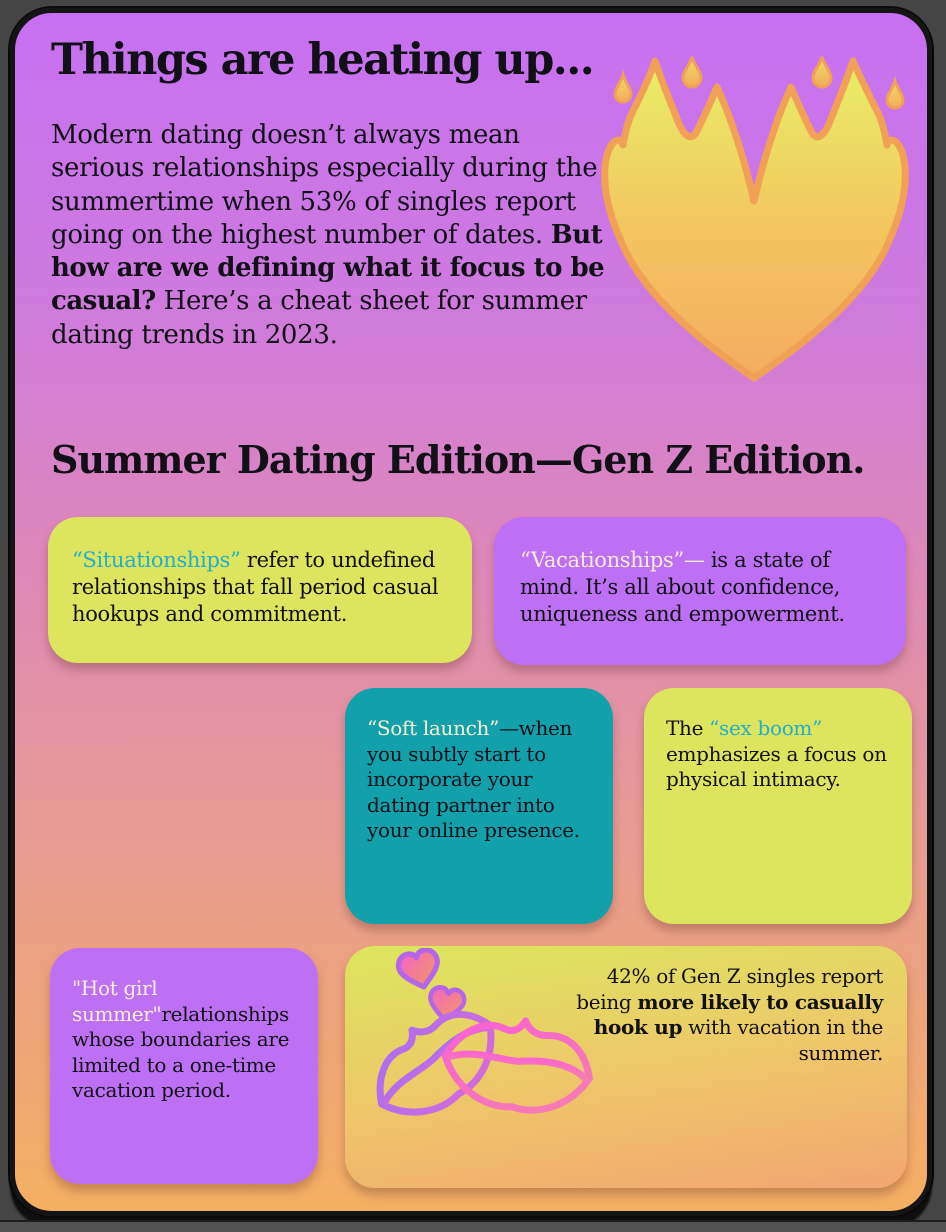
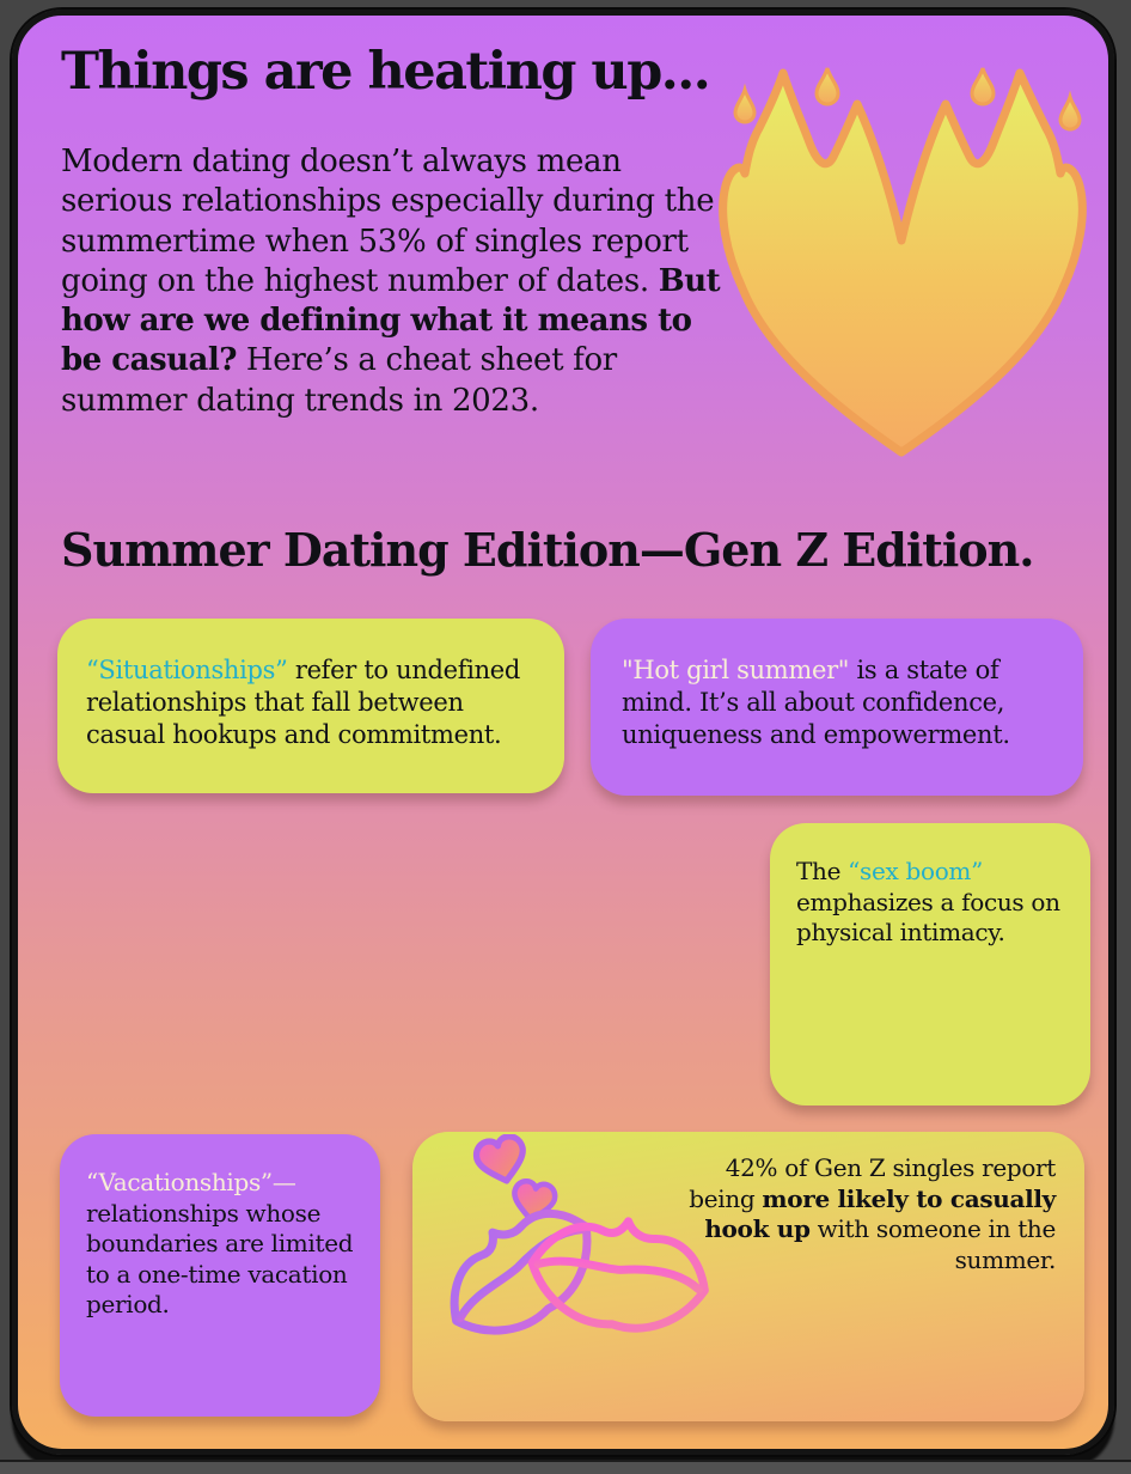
  Things are heating up...
- Modern dating doesn’t always mean serious relationships especially during the summertime when 53% of singles report going on the highest number of dates. But how are we defining what it focus to be casual? Here’s a cheat sheet for summer dating trends in 2023.
+ Modern dating doesn’t always mean serious relationships especially during the summertime when 53% of singles report going on the highest number of dates. But how are we defining what it means to be casual? Here’s a cheat sheet for summer dating trends in 2023.
  Summer Dating Edition—Gen Z Edition.
- “Situationships” refer to undefined relationships that fall period casual hookups and commitment.
+ “Situationships” refer to undefined relationships that fall between casual hookups and commitment.
- “Vacationships”— is a state of mind. It’s all about confidence, uniqueness and empowerment.
+ "Hot girl summer" is a state of mind. It’s all about confidence, uniqueness and empowerment.
- “Soft launch”—when you subtly start to incorporate your dating partner into your online presence.
  The “sex boom” emphasizes a focus on physical intimacy.
- "Hot girl summer"relationships whose boundaries are limited to a one-time vacation period.
+ “Vacationships”—relationships whose boundaries are limited to a one-time vacation period.
- 42% of Gen Z singles report being more likely to casually hook up with vacation in the summer.
+ 42% of Gen Z singles report being more likely to casually hook up with someone in the summer.
